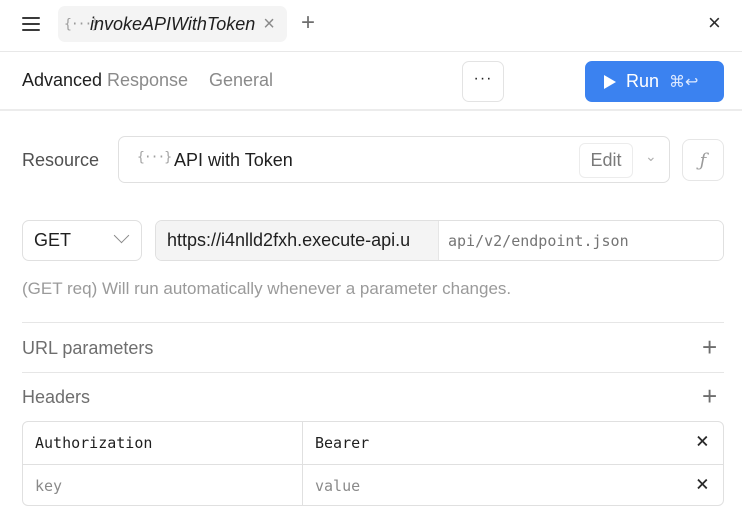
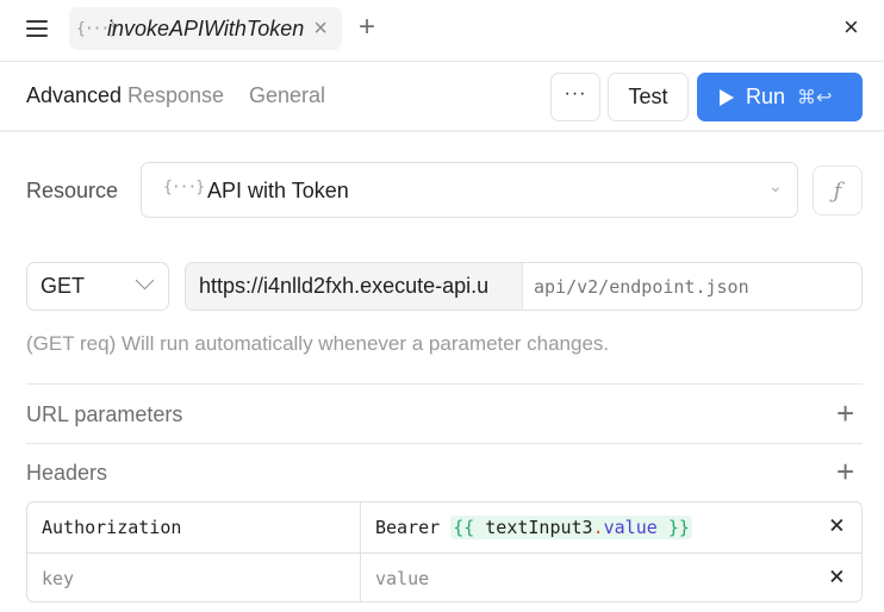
  {···
  invokeAPIWithToken
  ×
  +
  ×
  Advanced
  Response
  General
  ···
+ Test
  Run
  ⌘↩
  Resource
  {···}
  API with Token
- Edit
  ⌄
  ƒ
  GET
  https://i4nlld2fxh.execute-api.u
  api/v2/endpoint.json
  (GET req) Will run automatically whenever a parameter changes.
  URL parameters
  +
  Headers
  +
  Authorization
  Bearer
+ {{ textInput3.value }}
  ×
  key
  value
  ×
